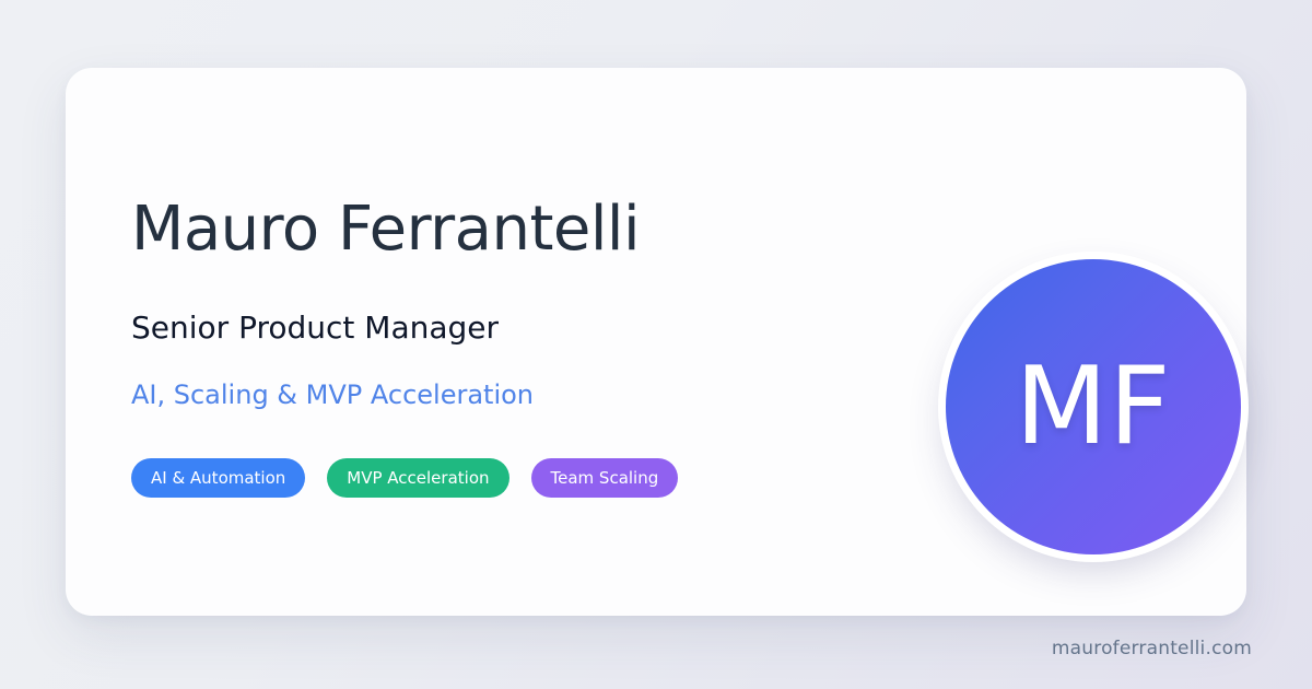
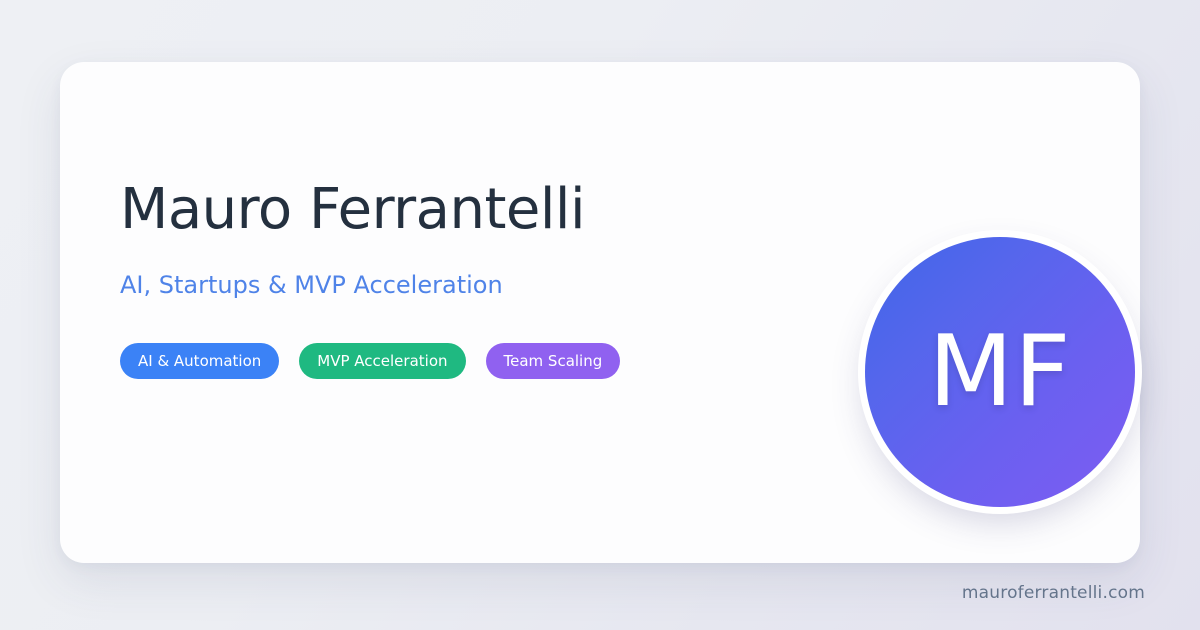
  Mauro Ferrantelli
- Senior Product Manager
- AI, Scaling & MVP Acceleration
+ AI, Startups & MVP Acceleration
  AI & Automation
  MVP Acceleration
  Team Scaling
  MF
  mauroferrantelli.com
